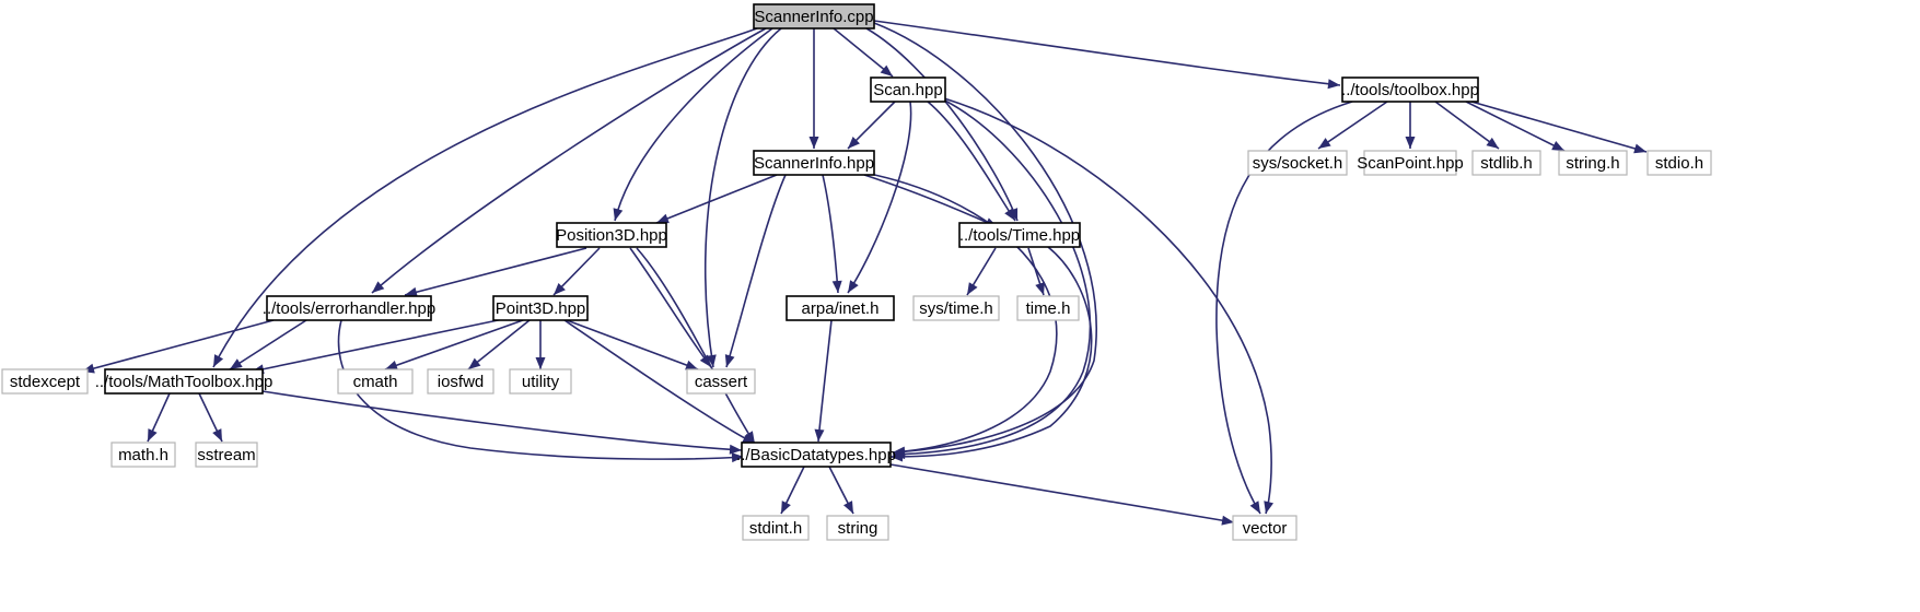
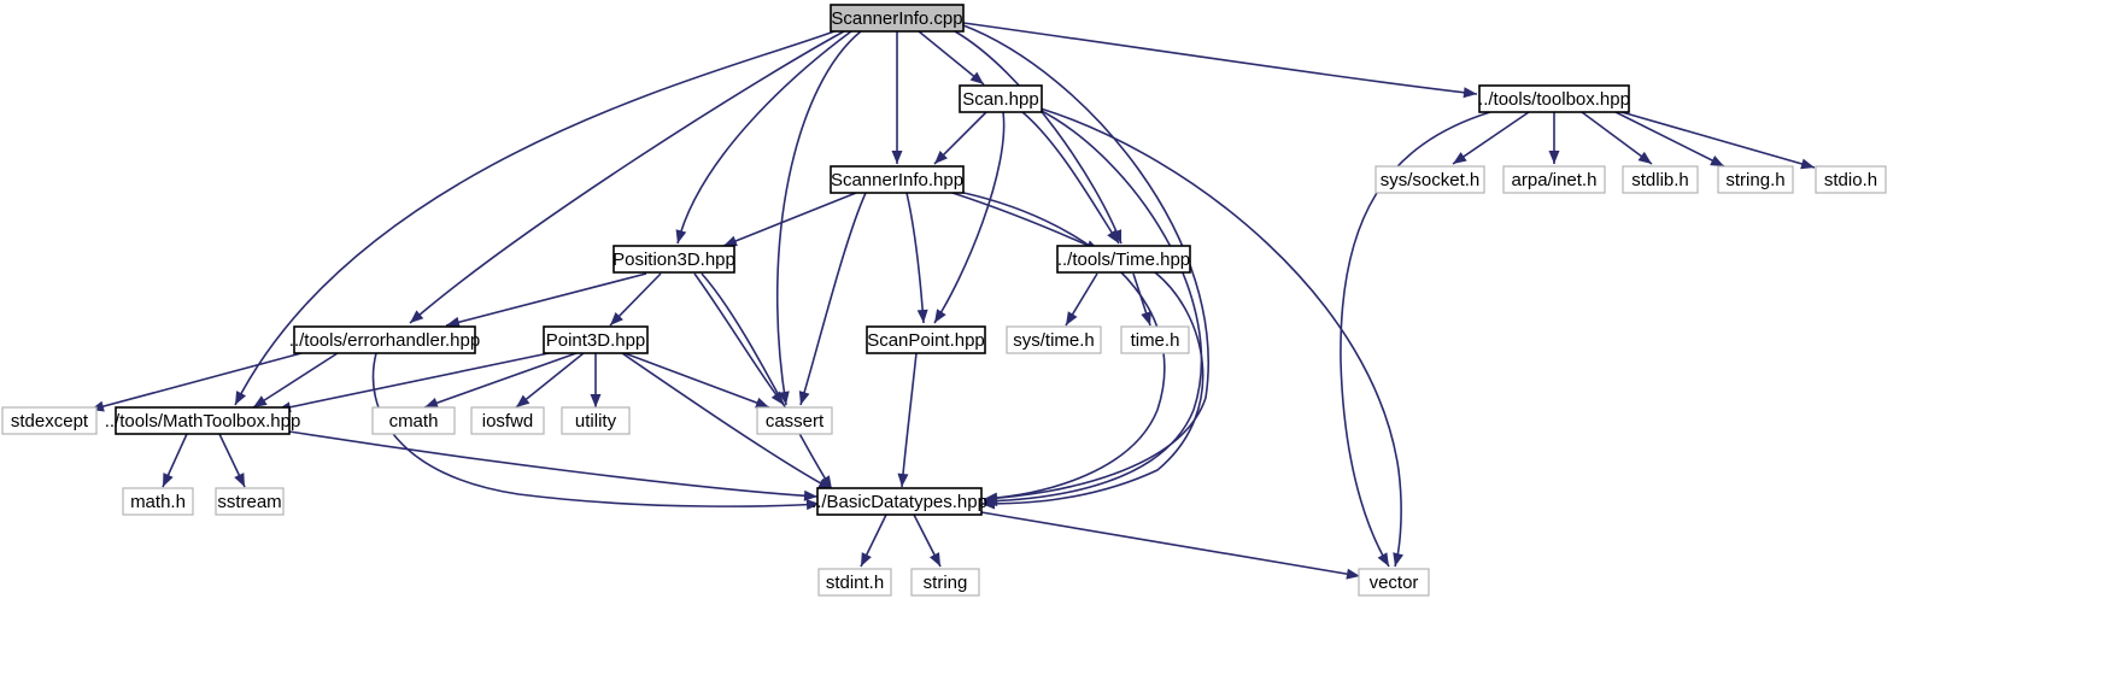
  ScannerInfo.cpp
  Scan.hpp
  ../tools/toolbox.hpp
  sys/socket.h
- ScanPoint.hpp
+ arpa/inet.h
  stdlib.h
  string.h
  stdio.h
  ScannerInfo.hpp
  Position3D.hpp
  ../tools/Time.hpp
  ../tools/errorhandler.hpp
  Point3D.hpp
- arpa/inet.h
+ ScanPoint.hpp
  sys/time.h
  time.h
  stdexcept
  ../tools/MathToolbox.hpp
  cmath
  iosfwd
  utility
  cassert
  math.h
  sstream
  ../BasicDatatypes.hpp
  vector
  stdint.h
  string
